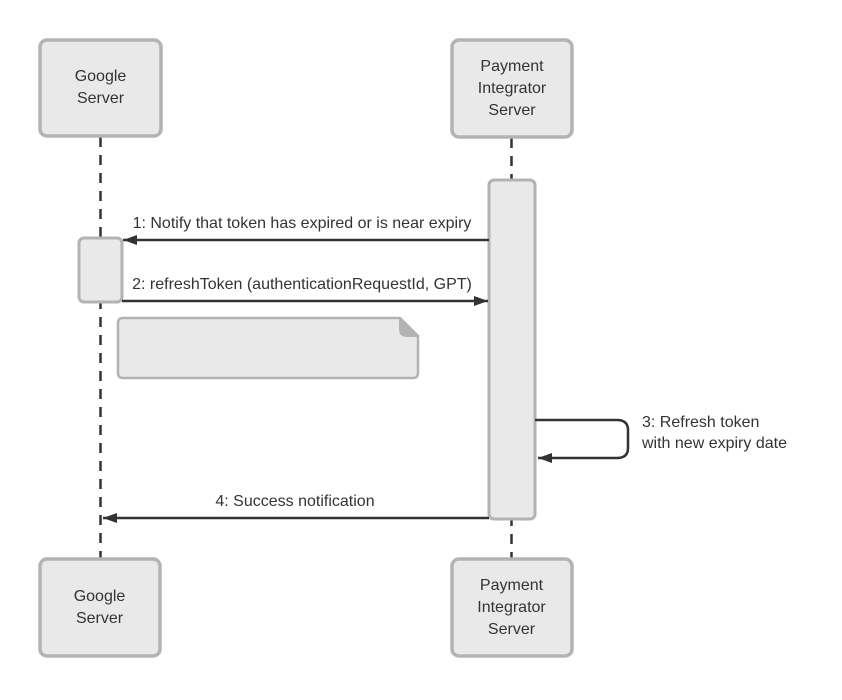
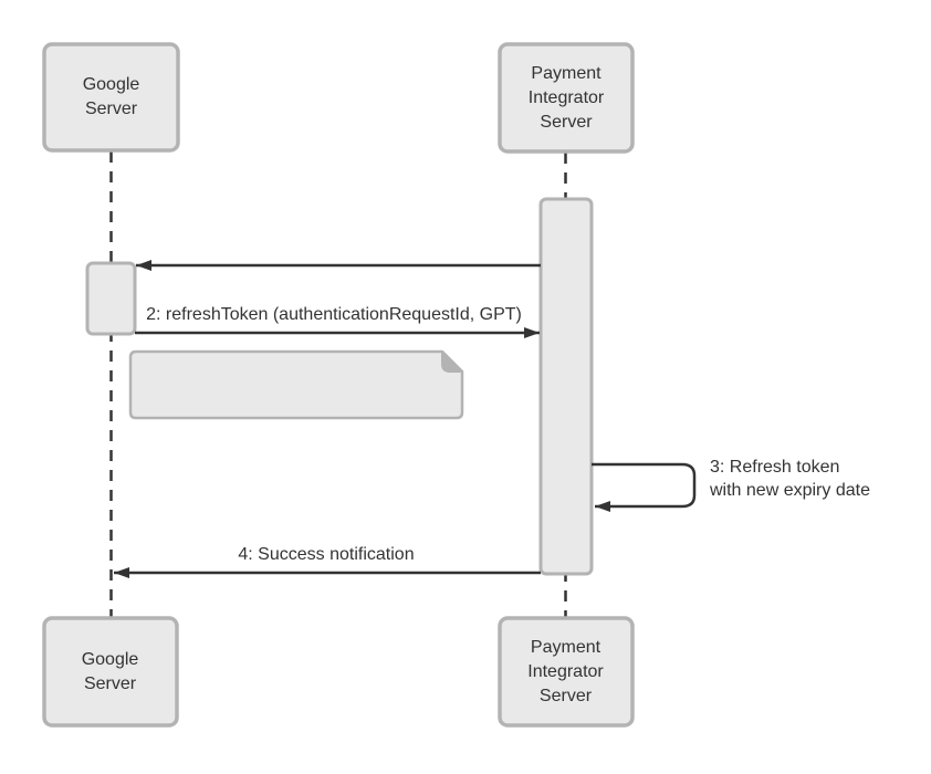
  Google
  Server
  Payment
  Integrator
  Server
  Google
  Server
  Payment
  Integrator
  Server
- 1: Notify that token has expired or is near expiry
  2: refreshToken (authenticationRequestId, GPT)
  3: Refresh token
  with new expiry date
  4: Success notification
